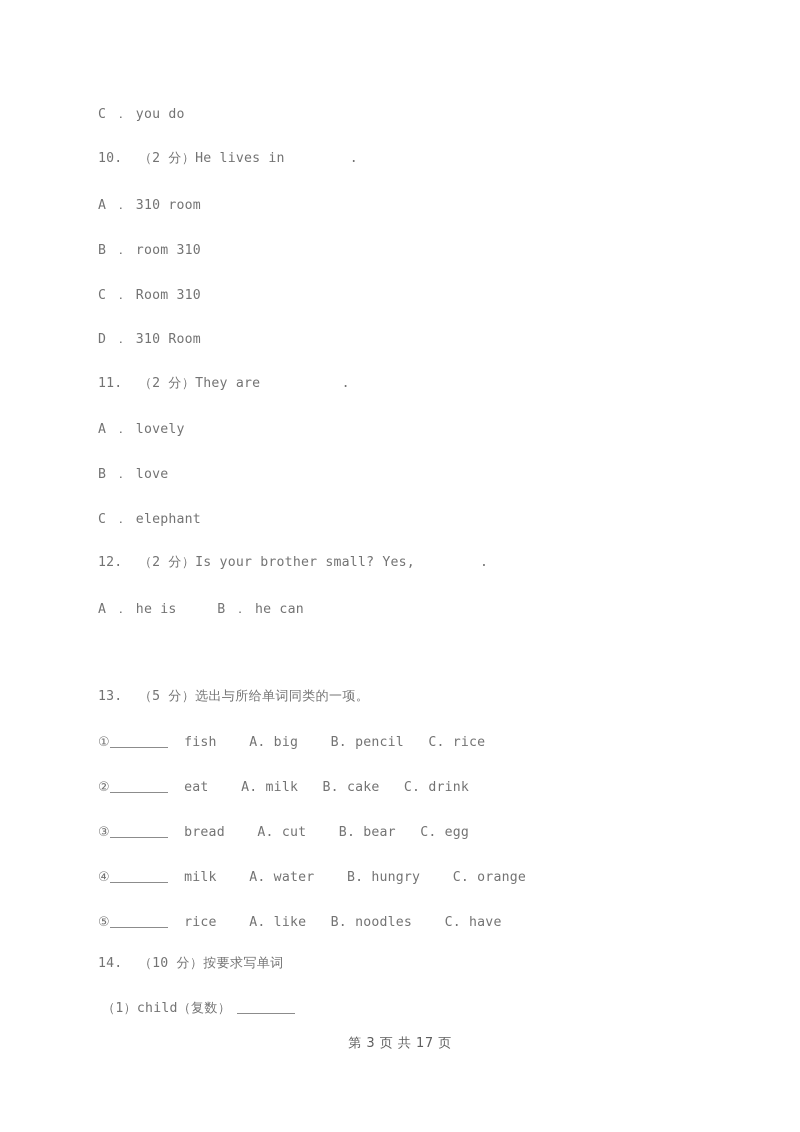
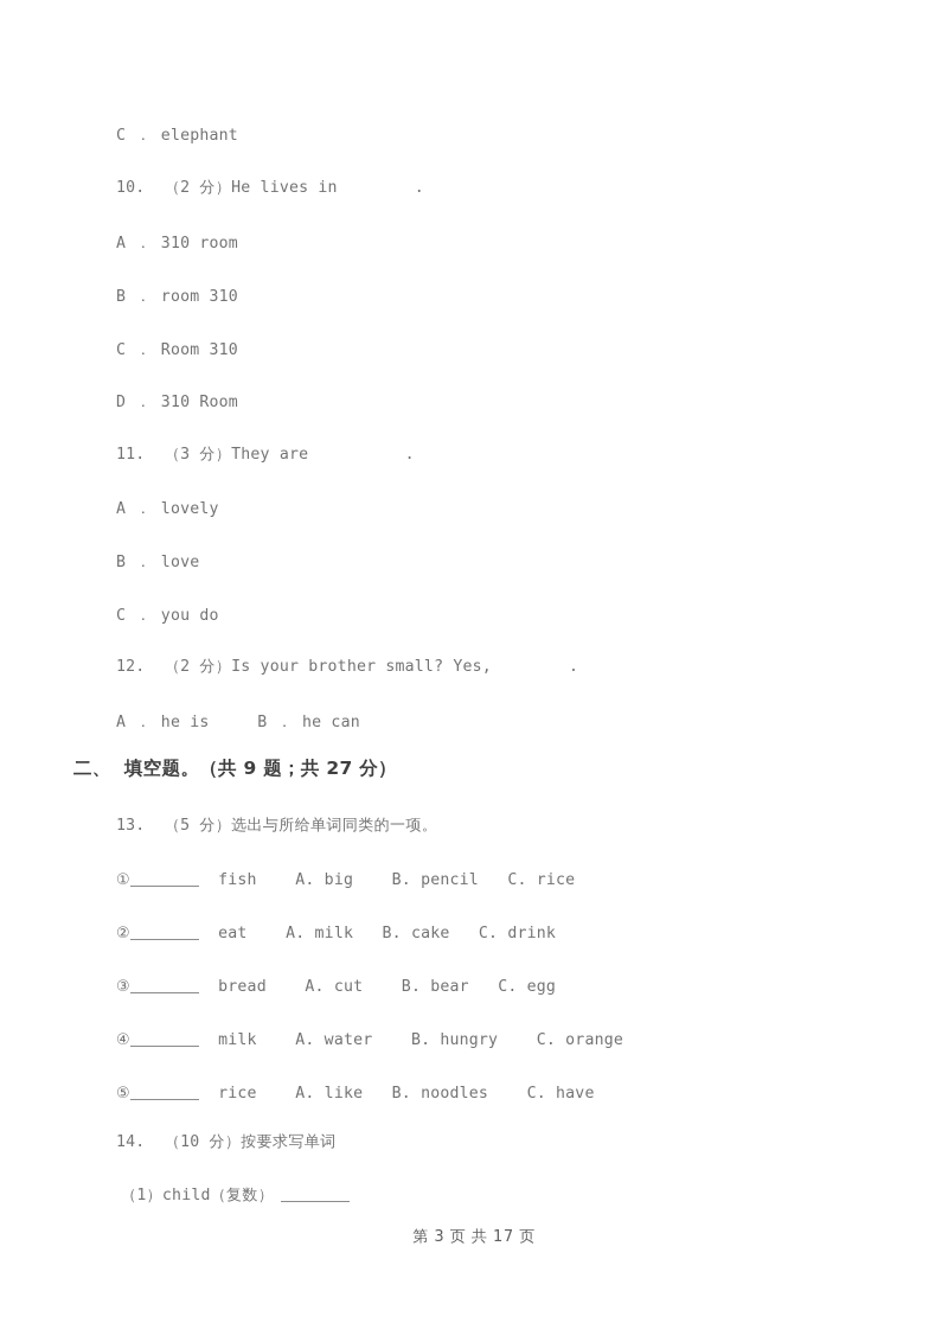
- C ． you do
+ C ． elephant
  10. （2 分）He lives in .
  A ． 310 room
  B ． room 310
  C ． Room 310
  D ． 310 Room
- 11. （2 分）They are .
+ 11. （3 分）They are .
  A ． lovely
  B ． love
- C ． elephant
+ C ． you do
  12. （2 分）Is your brother small? Yes, .
  A ． he is B ． he can
  13. （5 分）选出与所给单词同类的一项。
  14. （10 分）按要求写单词
  ① fish A. big B. pencil C. rice
  ② eat A. milk B. cake C. drink
  ③ bread A. cut B. bear C. egg
  ④ milk A. water B. hungry C. orange
  ⑤ rice A. like B. noodles C. have
  （1）child（复数）
+ 二、 填空题。（共 9 题；共 27 分）
  第 3 页 共 17 页
